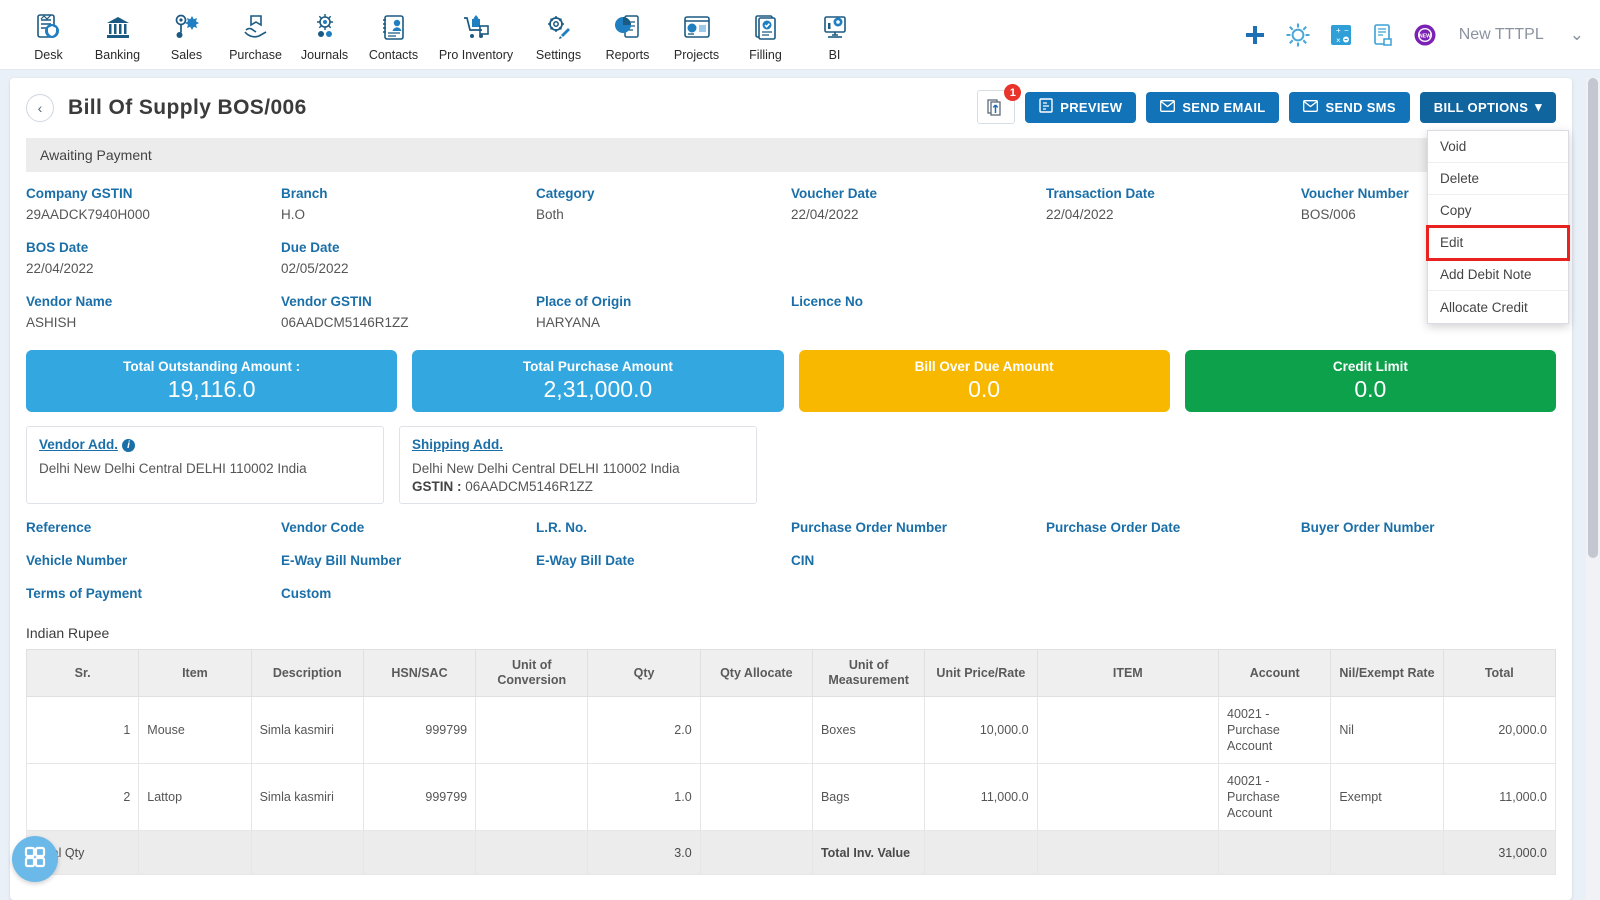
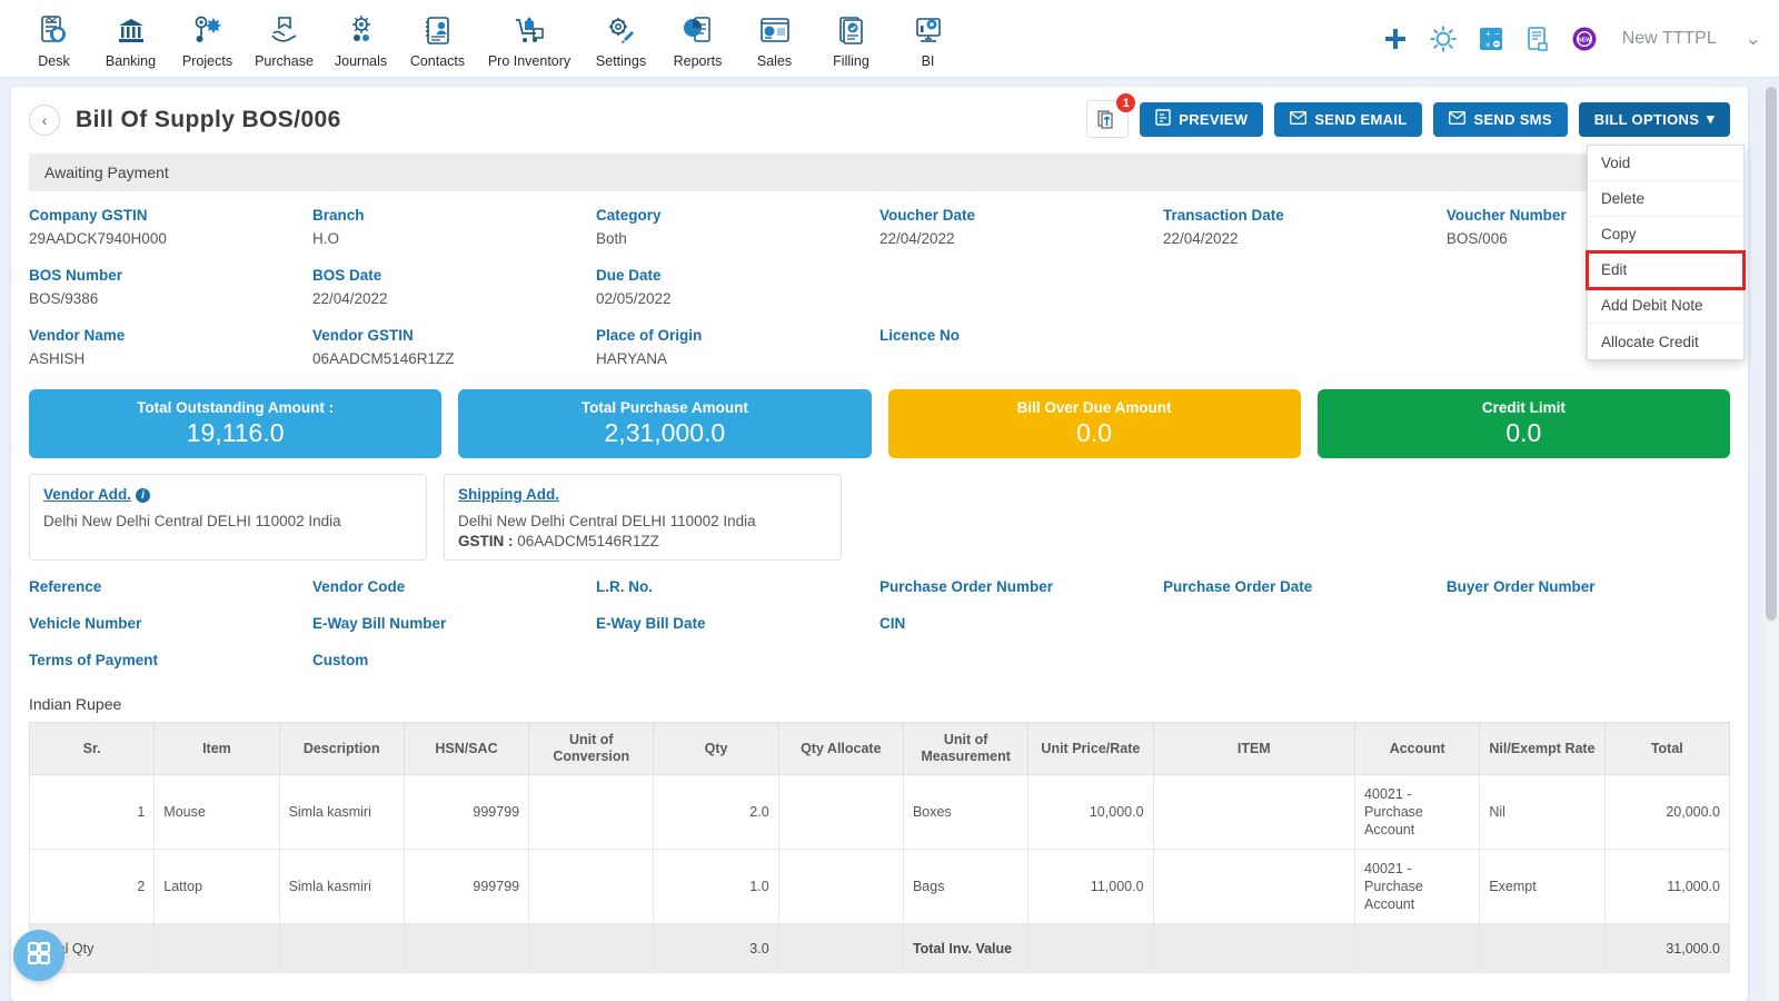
  Desk
  Banking
- Sales
+ Projects
  Purchase
  Journals
  Contacts
  Pro Inventory
  Settings
  Reports
- Projects
+ Sales
  Filling
  BI
  +
  −
  ×
  New TTTPL
  ⌄
  ‹
  Bill Of Supply BOS/006
  1
  PREVIEW
  SEND EMAIL
  SEND SMS
  BILL OPTIONS
  ▾
  Awaiting Payment
  Company GSTIN
  29AADCK7940H000
  Branch
  H.O
  Category
  Both
  Voucher Date
  22/04/2022
  Transaction Date
  22/04/2022
  Voucher Number
  BOS/006
+ BOS Number
+ BOS/9386
  BOS Date
  22/04/2022
  Due Date
  02/05/2022
  Vendor Name
  ASHISH
  Vendor GSTIN
  06AADCM5146R1ZZ
  Place of Origin
  HARYANA
  Licence No
  Total Outstanding Amount :
  19,116.0
  Total Purchase Amount
  2,31,000.0
  Bill Over Due Amount
  0.0
  Credit Limit
  0.0
  Vendor Add. i
  Delhi New Delhi Central DELHI 110002 India
  Shipping Add.
  Delhi New Delhi Central DELHI 110002 India
  GSTIN : 06AADCM5146R1ZZ
  Reference
  Vendor Code
  L.R. No.
  Purchase Order Number
  Purchase Order Date
  Buyer Order Number
  Vehicle Number
  E-Way Bill Number
  E-Way Bill Date
  CIN
  Terms of Payment
  Custom
  Indian Rupee
  Sr.	Item	Description	HSN/SAC	Unit of Conversion	Qty	Qty Allocate	Unit of Measurement	Unit Price/Rate	ITEM	Account	Nil/Exempt Rate	Total
  1	Mouse	Simla kasmiri	999799		2.0		Boxes	10,000.0		40021 - Purchase Account	Nil	20,000.0
  2	Lattop	Simla kasmiri	999799		1.0		Bags	11,000.0		40021 - Purchase Account	Exempt	11,000.0
  l Qty					3.0		Total Inv. Value					31,000.0
  Void
  Delete
  Copy
  Edit
  Add Debit Note
  Allocate Credit
